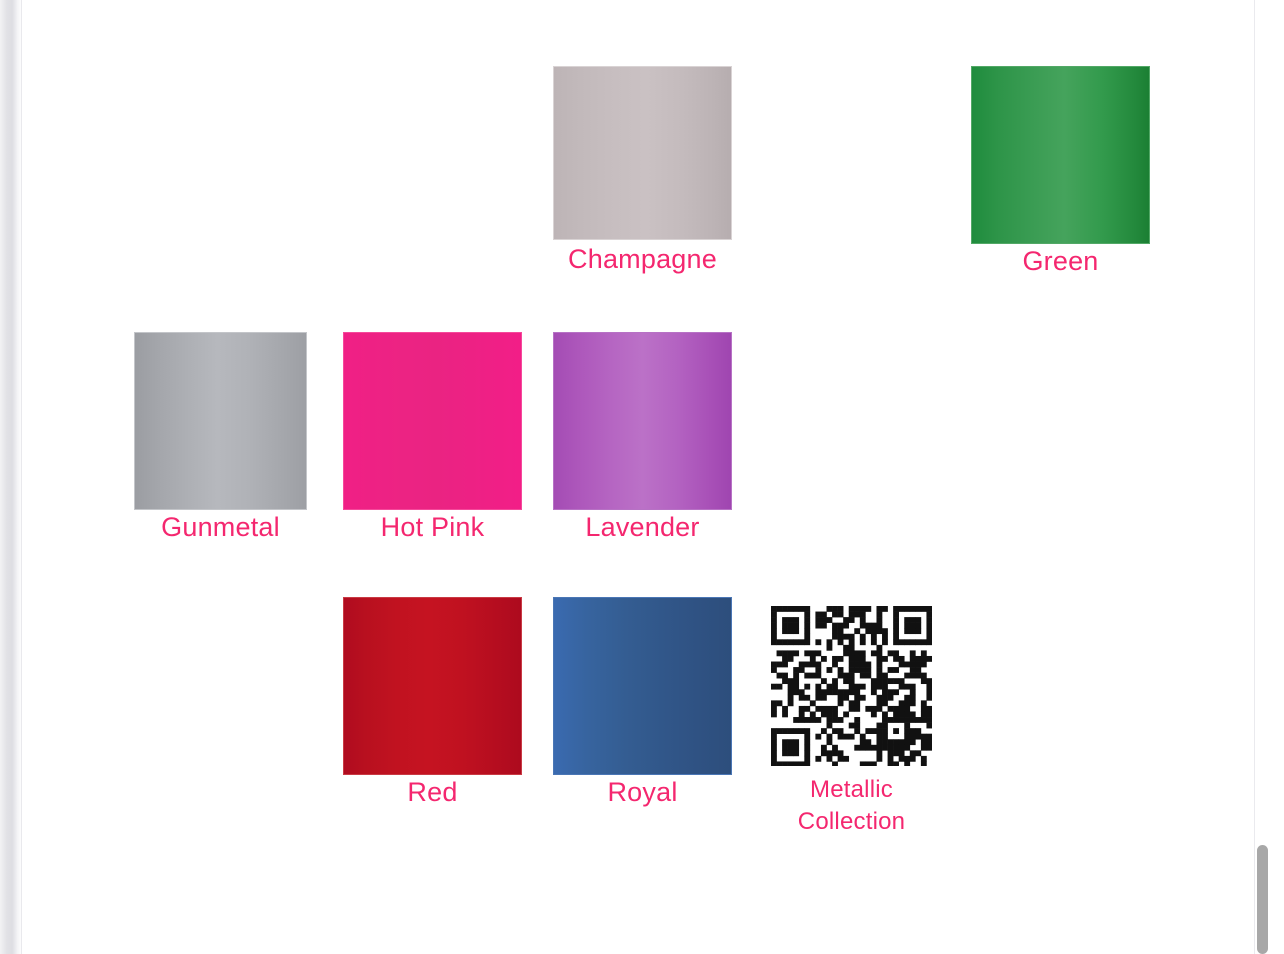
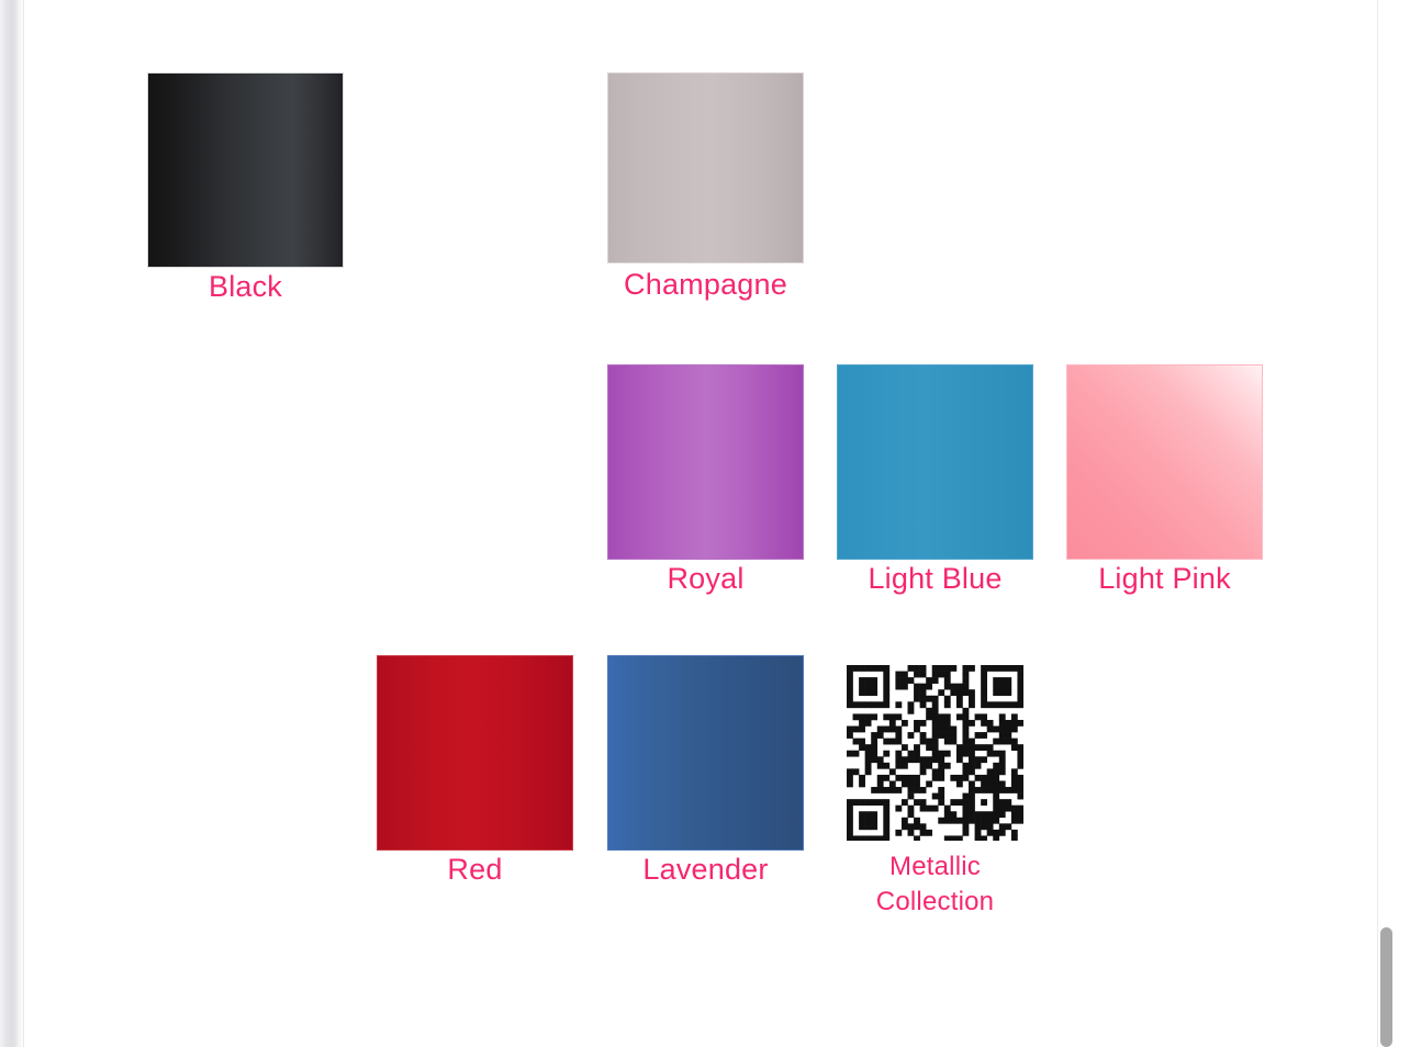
+ Black
  Champagne
- Green
- Gunmetal
- Hot Pink
- Lavender
+ Royal
+ Light Blue
+ Light Pink
  Red
- Royal
+ Lavender
  Metallic
  Collection
